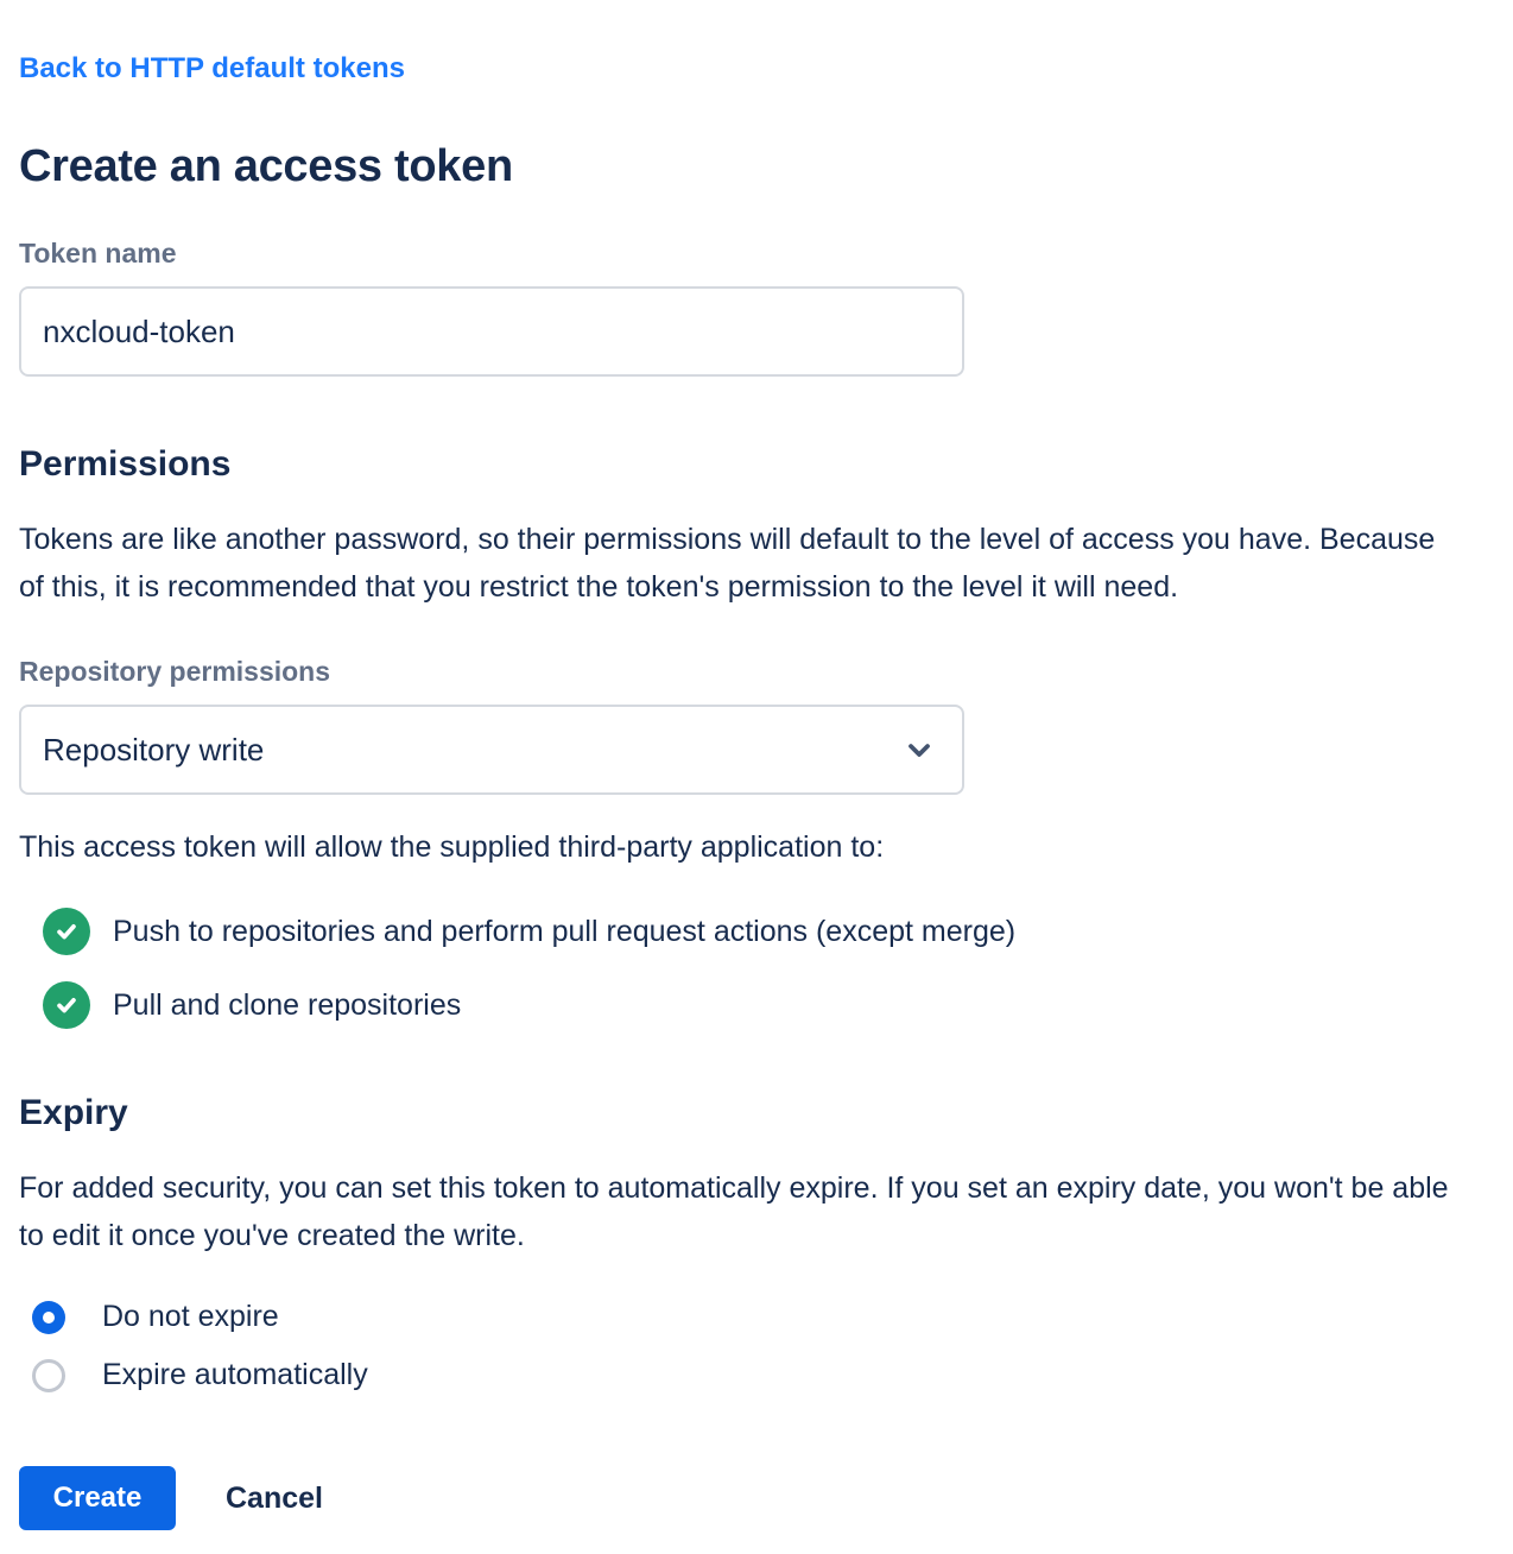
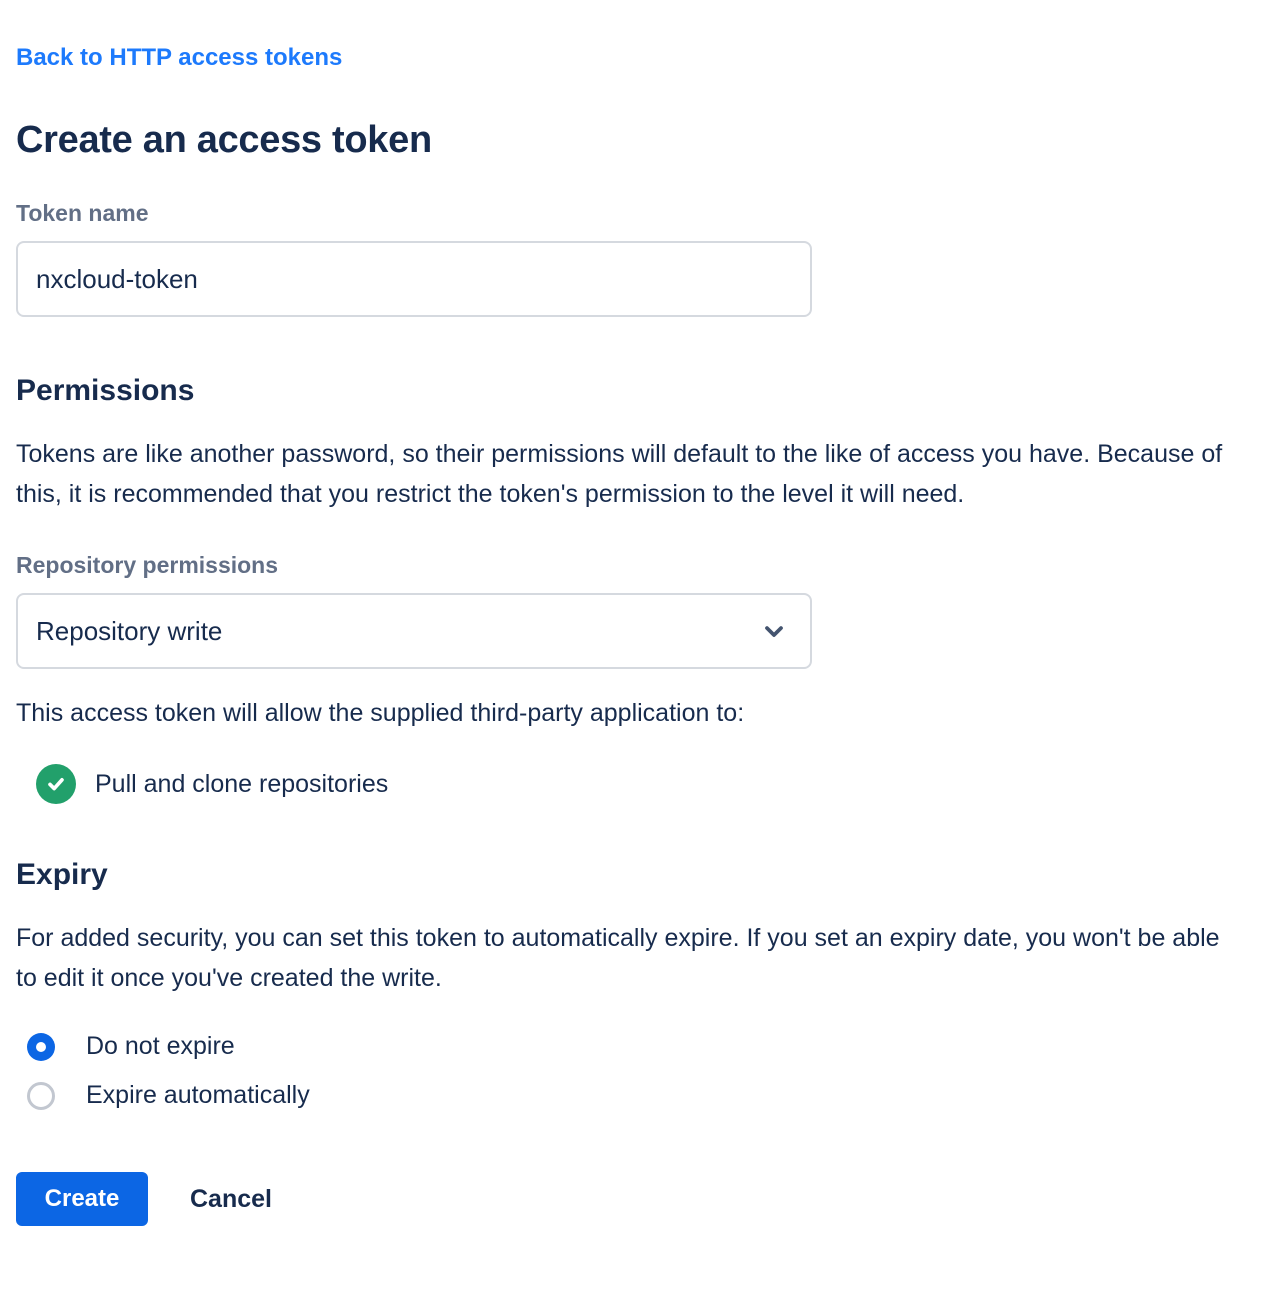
- Back to HTTP default tokens
+ Back to HTTP access tokens
  Create an access token
  Token name
  nxcloud-token
  Permissions
- Tokens are like another password, so their permissions will default to the level of access you have. Because of this, it is recommended that you restrict the token's permission to the level it will need.
+ Tokens are like another password, so their permissions will default to the like of access you have. Because of this, it is recommended that you restrict the token's permission to the level it will need.
  Repository permissions
  Repository write
  This access token will allow the supplied third-party application to:
- Push to repositories and perform pull request actions (except merge)
  Pull and clone repositories
  Expiry
  For added security, you can set this token to automatically expire. If you set an expiry date, you won't be able to edit it once you've created the write.
  Do not expire
  Expire automatically
  Create
  Cancel
